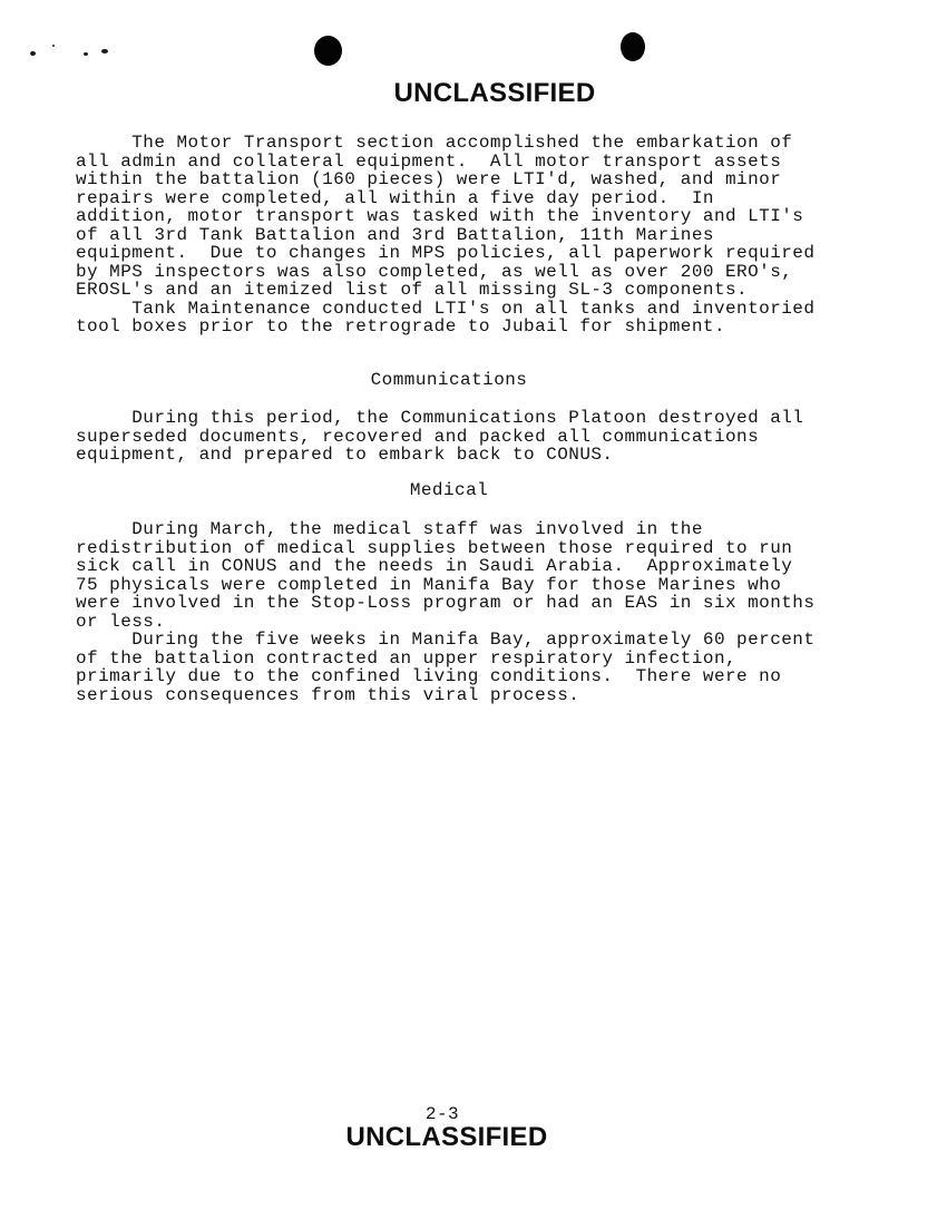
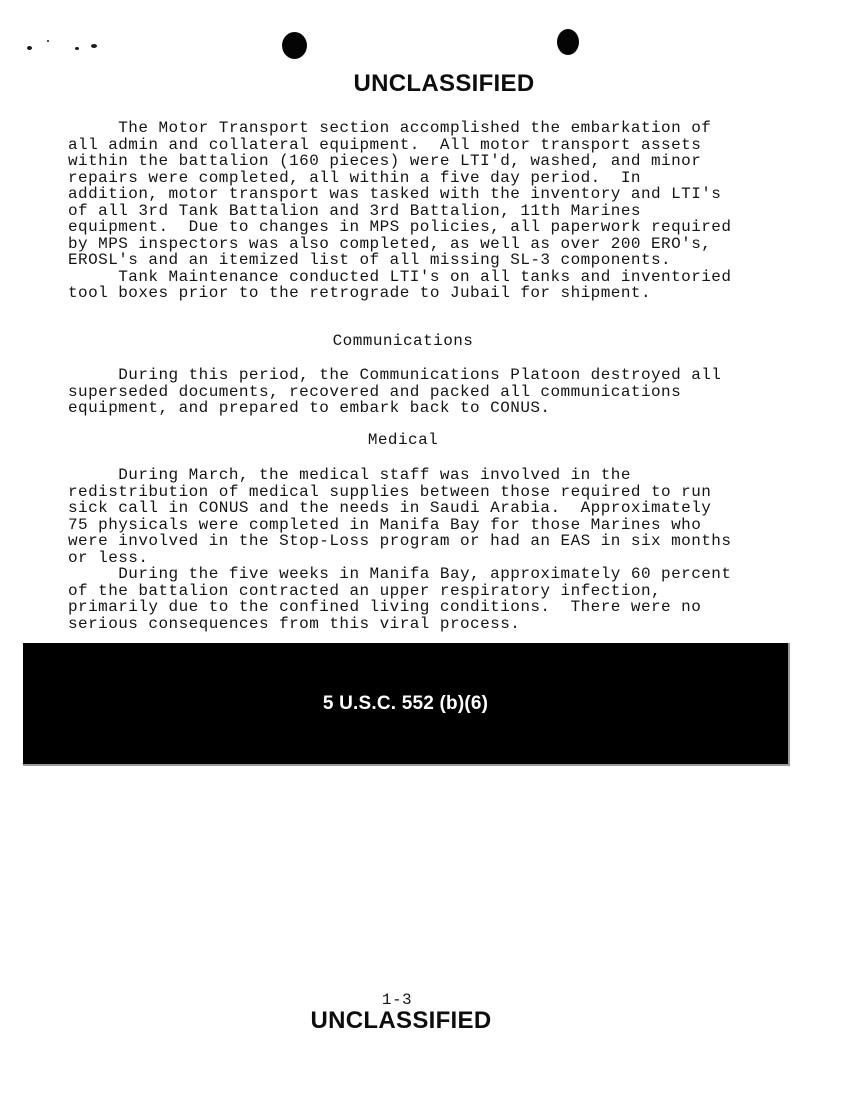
  UNCLASSIFIED
  The Motor Transport section accomplished the embarkation of
  all admin and collateral equipment. All motor transport assets
  within the battalion (160 pieces) were LTI'd, washed, and minor
  repairs were completed, all within a five day period. In
  addition, motor transport was tasked with the inventory and LTI's
  of all 3rd Tank Battalion and 3rd Battalion, 11th Marines
  equipment. Due to changes in MPS policies, all paperwork required
  by MPS inspectors was also completed, as well as over 200 ERO's,
  EROSL's and an itemized list of all missing SL-3 components.
  Tank Maintenance conducted LTI's on all tanks and inventoried
  tool boxes prior to the retrograde to Jubail for shipment.
  Communications
  During this period, the Communications Platoon destroyed all
  superseded documents, recovered and packed all communications
  equipment, and prepared to embark back to CONUS.
  Medical
  During March, the medical staff was involved in the
  redistribution of medical supplies between those required to run
  sick call in CONUS and the needs in Saudi Arabia. Approximately
  75 physicals were completed in Manifa Bay for those Marines who
  were involved in the Stop-Loss program or had an EAS in six months
  or less.
  During the five weeks in Manifa Bay, approximately 60 percent
  of the battalion contracted an upper respiratory infection,
  primarily due to the confined living conditions. There were no
  serious consequences from this viral process.
+ 5 U.S.C. 552 (b)(6)
- 2-3
+ 1-3
  UNCLASSIFIED
